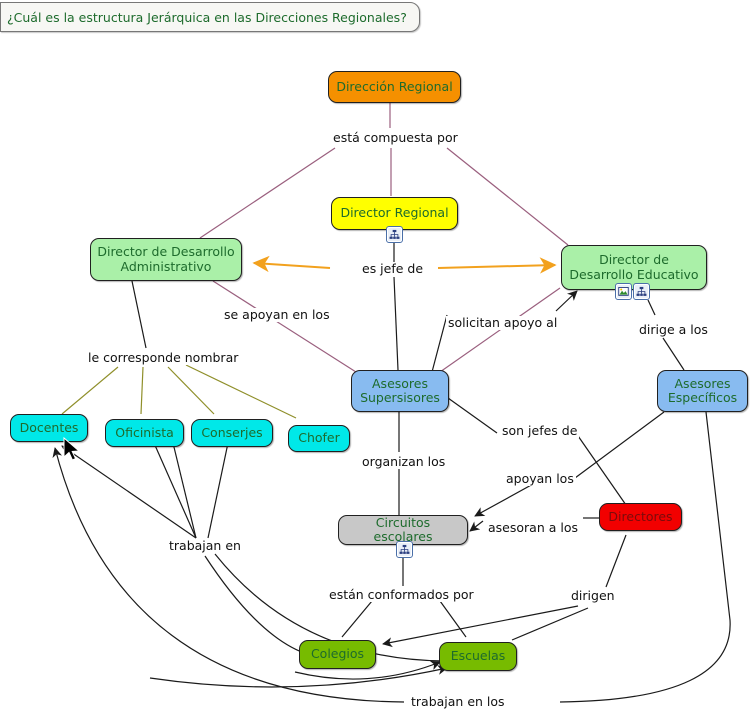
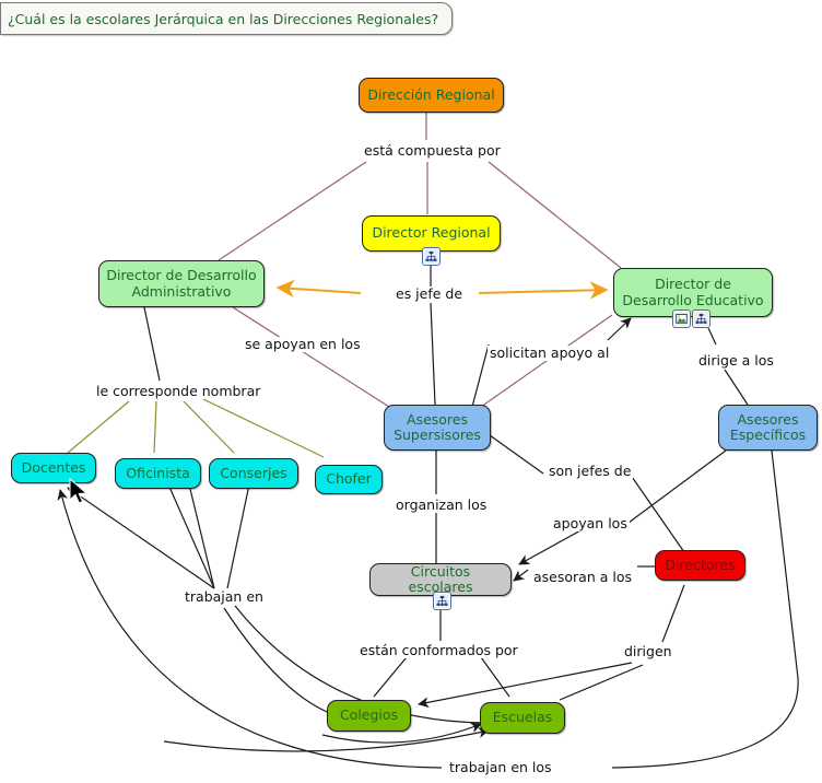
- ¿Cuál es la estructura Jerárquica en las Direcciones Regionales?
+ ¿Cuál es la escolares Jerárquica en las Direcciones Regionales?
  Dirección Regional
  Director Regional
  Director de Desarrollo
  Administrativo
  Director de
  Desarrollo Educativo
  Docentes
  Oficinista
  Conserjes
  Chofer
  Asesores
  Supersisores
  Asesores
  Específicos
  Circuitos escolares
  Directores
  Colegios
  Escuelas
  está compuesta por
  es jefe de
  se apoyan en los
  solicitan apoyo al
  dirige a los
  le corresponde nombrar
  son jefes de
  organizan los
  apoyan los
  asesoran a los
  trabajan en
  están conformados por
  dirigen
  trabajan en los
